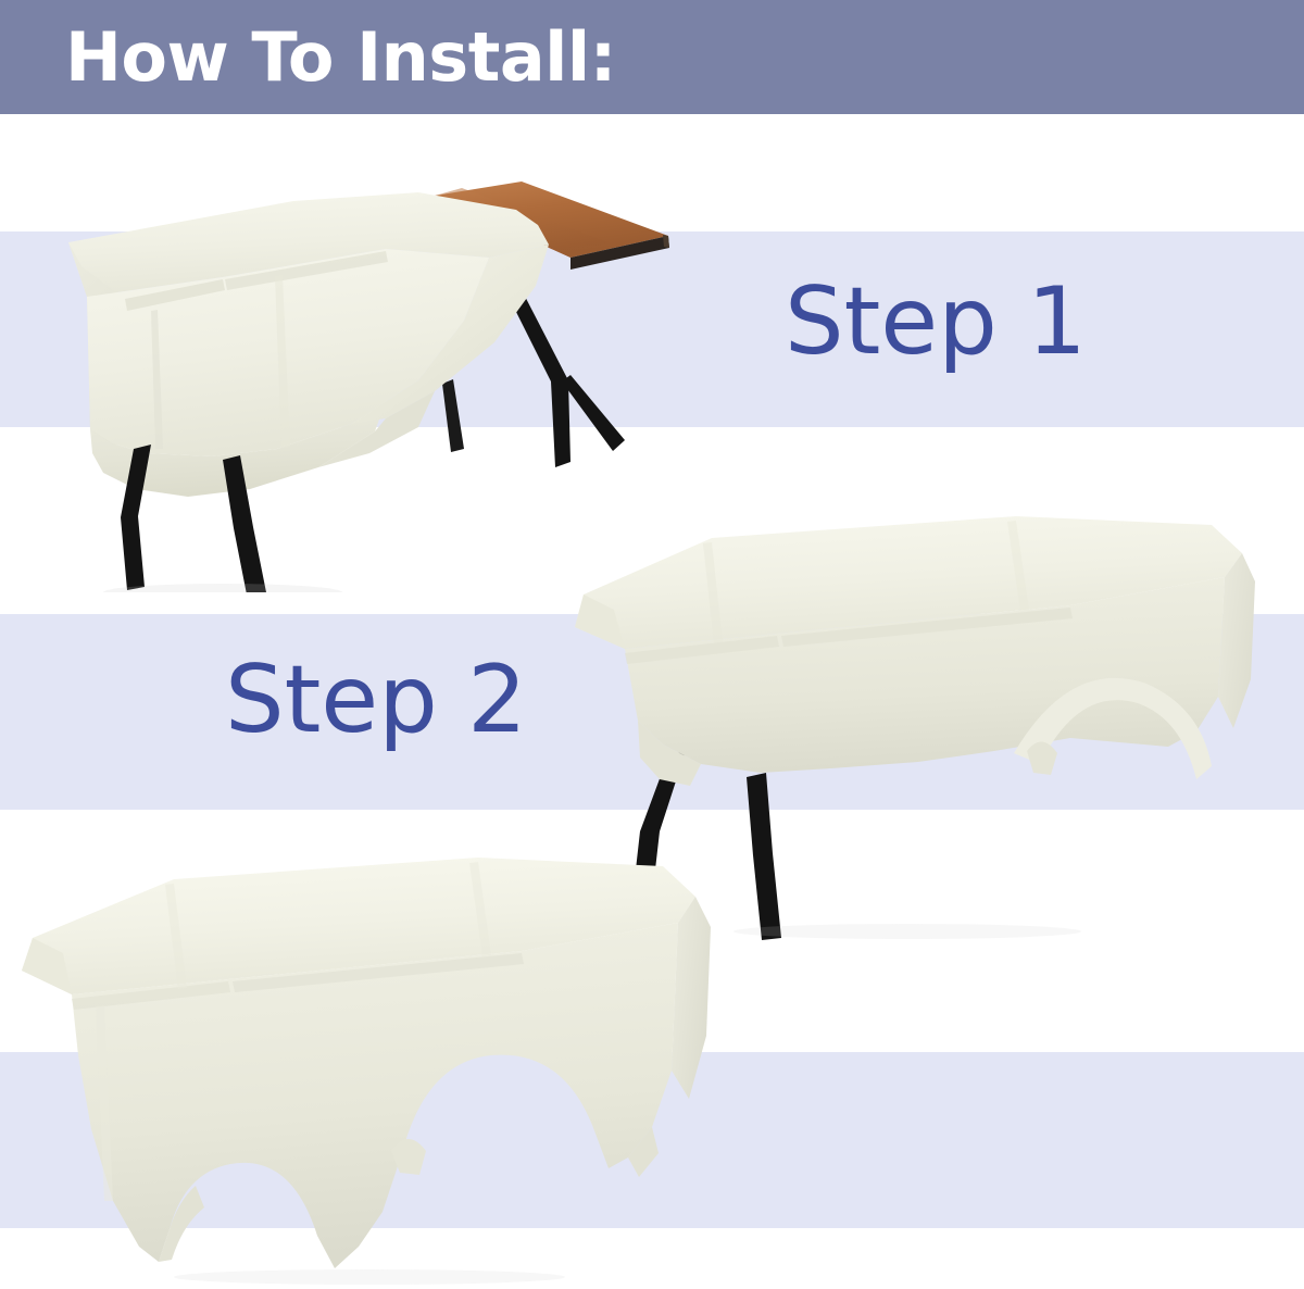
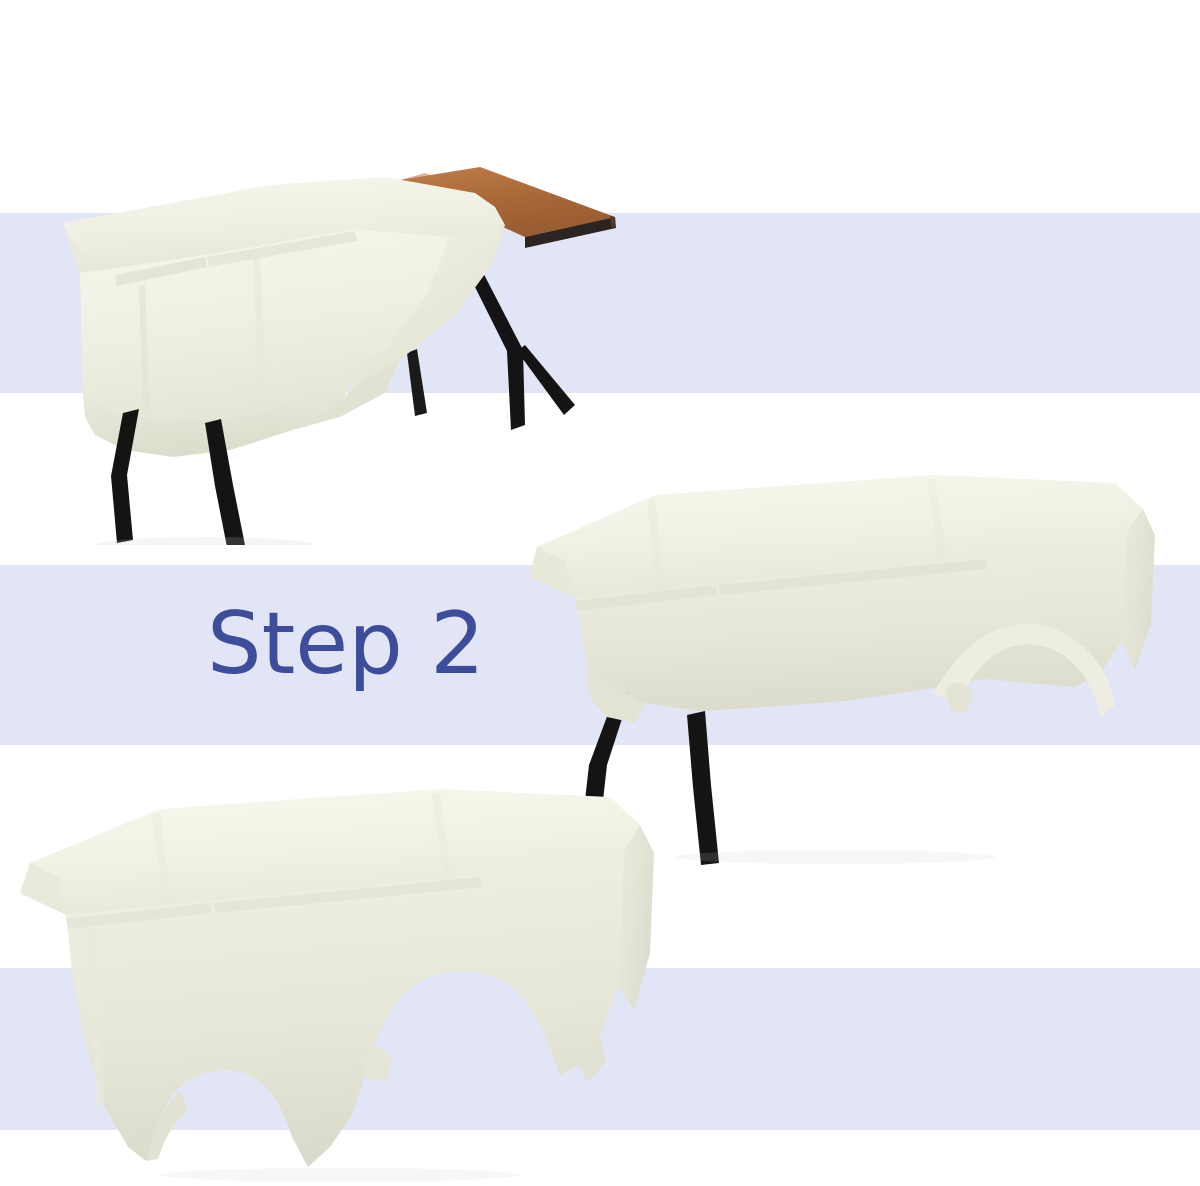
- How To Install:
- Step 1
  Step 2
